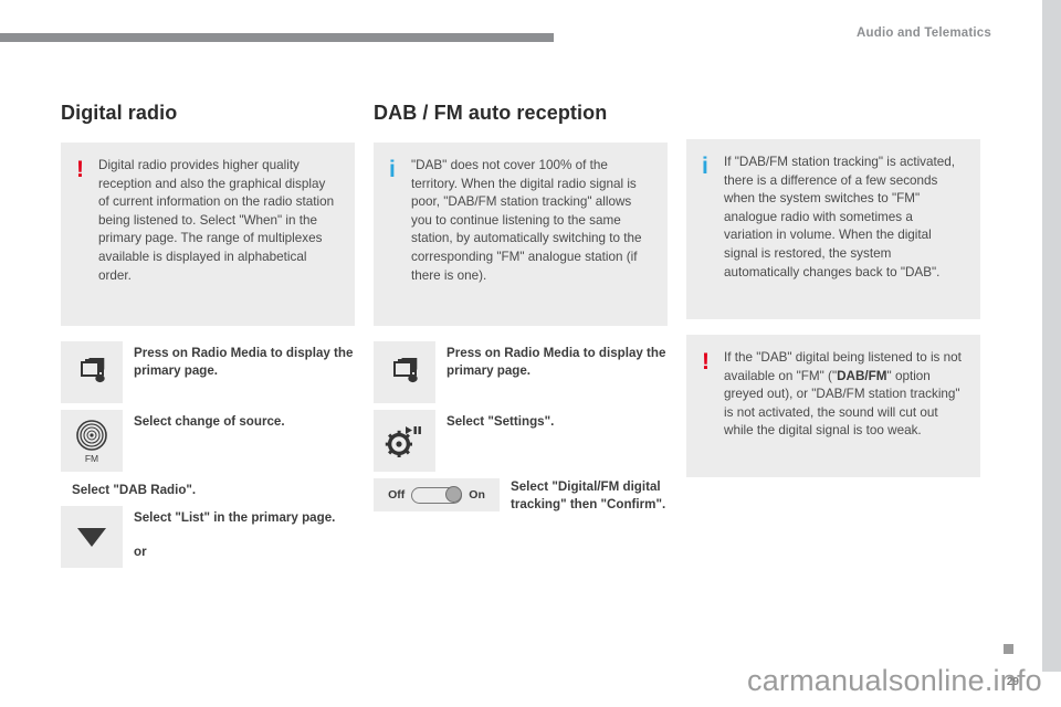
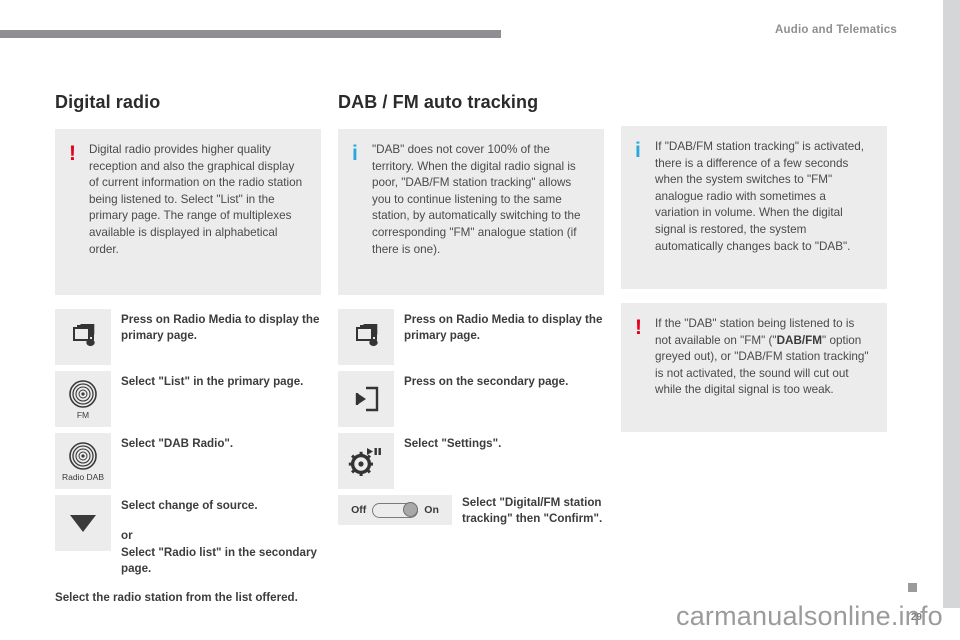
  Audio and Telematics
  Digital radio
  !
- Digital radio provides higher quality reception and also the graphical display of current information on the radio station being listened to. Select "When" in the primary page. The range of multiplexes available is displayed in alphabetical order.
+ Digital radio provides higher quality reception and also the graphical display of current information on the radio station being listened to. Select "List" in the primary page. The range of multiplexes available is displayed in alphabetical order.
  Press on Radio Media to display the primary page.
  FM
- Select change of source.
+ Select "List" in the primary page.
+ Radio DAB
  Select "DAB Radio".
- Select "List" in the primary page.
+ Select change of source.
  or
+ Select "Radio list" in the secondary page.
+ Select the radio station from the list offered.
- DAB / FM auto reception
+ DAB / FM auto tracking
  i
  "DAB" does not cover 100% of the territory. When the digital radio signal is poor, "DAB/FM station tracking" allows you to continue listening to the same station, by automatically switching to the corresponding "FM" analogue station (if there is one).
  Press on Radio Media to display the primary page.
+ Press on the secondary page.
  Select "Settings".
  Off
  On
- Select "Digital/FM digital tracking" then "Confirm".
+ Select "Digital/FM station tracking" then "Confirm".
  i
  If "DAB/FM station tracking" is activated, there is a difference of a few seconds when the system switches to "FM" analogue radio with sometimes a variation in volume. When the digital signal is restored, the system automatically changes back to "DAB".
  !
- If the "DAB" digital being listened to is not available on "FM" ("DAB/FM" option greyed out), or "DAB/FM station tracking" is not activated, the sound will cut out while the digital signal is too weak.
+ If the "DAB" station being listened to is not available on "FM" ("DAB/FM" option greyed out), or "DAB/FM station tracking" is not activated, the sound will cut out while the digital signal is too weak.
  carmanualsonline.info
  29
